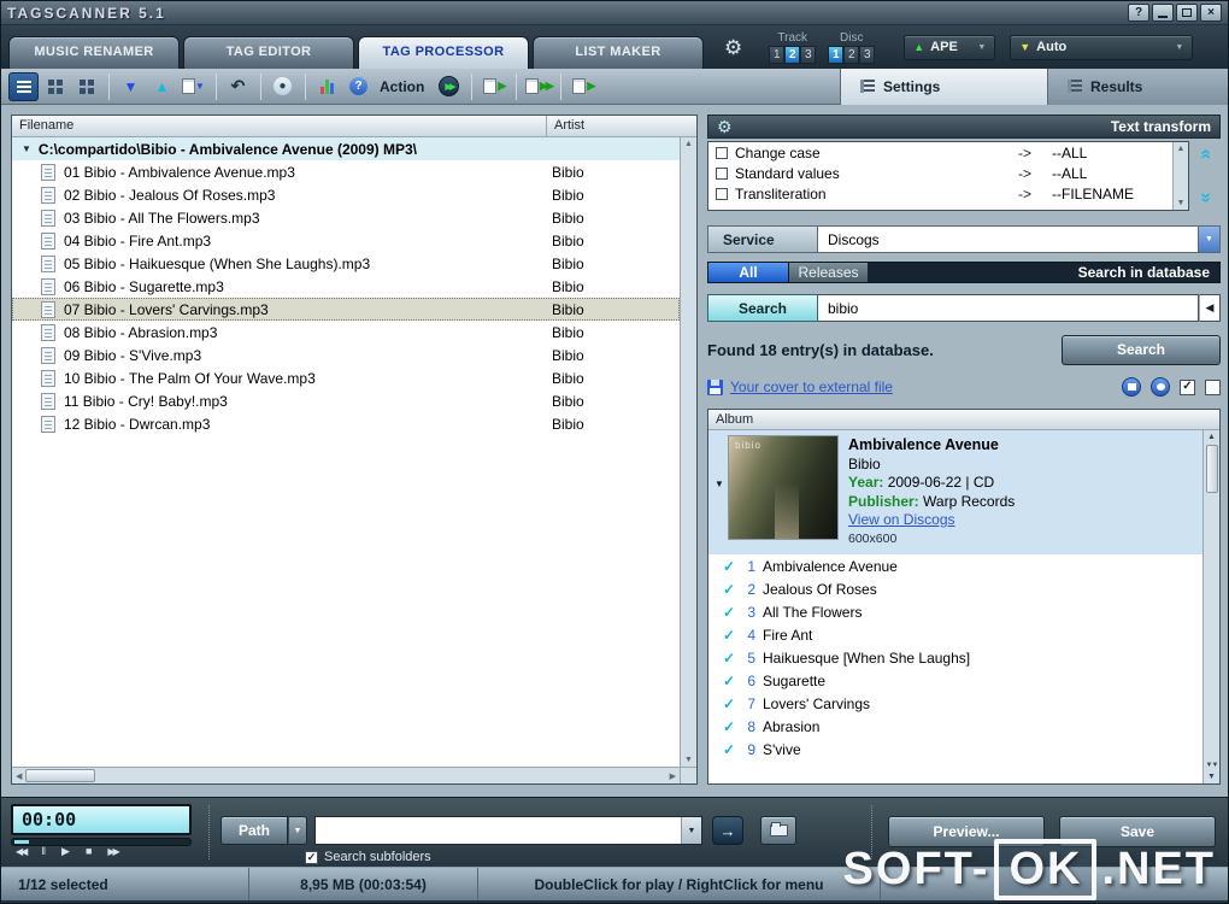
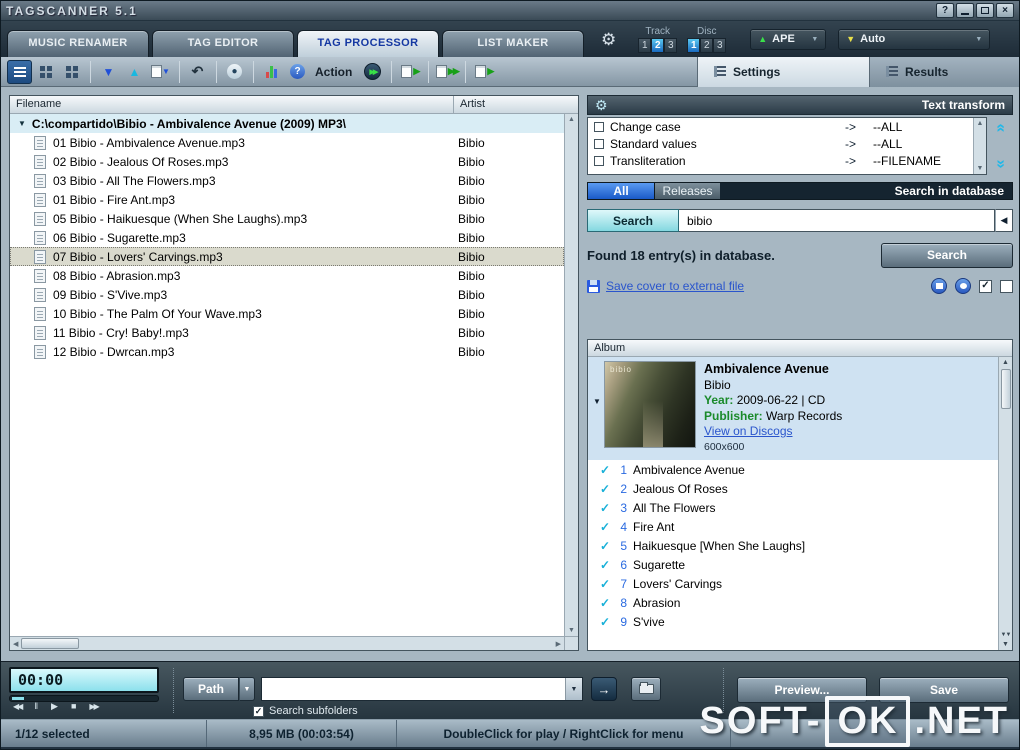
  TAGSCANNER 5.1
  ?
  ×
  MUSIC RENAMER
  TAG EDITOR
  TAG PROCESSOR
  LIST MAKER
  ⚙
  Track
  1
  2
  3
  Disc
  1
  2
  3
  ▲
  APE
  ▼
  Auto
  ▼
  ▲
  ▼
  ↶
  ●
  ?
  Action
  ▶
  ▶▶
  ▶
  Settings
  Results
  Filename
  Artist
  ▼
  C:\compartido\Bibio - Ambivalence Avenue (2009) MP3\
  01 Bibio - Ambivalence Avenue.mp3
  Bibio
  02 Bibio - Jealous Of Roses.mp3
  Bibio
  03 Bibio - All The Flowers.mp3
  Bibio
- 04 Bibio - Fire Ant.mp3
+ 01 Bibio - Fire Ant.mp3
  Bibio
  05 Bibio - Haikuesque (When She Laughs).mp3
  Bibio
  06 Bibio - Sugarette.mp3
  Bibio
  07 Bibio - Lovers' Carvings.mp3
  Bibio
  08 Bibio - Abrasion.mp3
  Bibio
  09 Bibio - S'Vive.mp3
  Bibio
  10 Bibio - The Palm Of Your Wave.mp3
  Bibio
  11 Bibio - Cry! Baby!.mp3
  Bibio
  12 Bibio - Dwrcan.mp3
  Bibio
  ⚙
  Text transform
  Change case
  ->
  --ALL
  Standard values
  ->
  --ALL
  Transliteration
  ->
  --FILENAME
- Service
- Discogs
  All
  Releases
  Search in database
  Search
  bibio
  ◀
  Found 18 entry(s) in database.
  Search
- Your cover to external file
+ Save cover to external file
  ✓
  Album
  ▼
  bibio
  Ambivalence Avenue
  Bibio
  Year: 2009-06-22 | CD
  Publisher: Warp Records
  View on Discogs
  600x600
  ✓
  1
  Ambivalence Avenue
  ✓
  2
  Jealous Of Roses
  ✓
  3
  All The Flowers
  ✓
  4
  Fire Ant
  ✓
  5
  Haikuesque [When She Laughs]
  ✓
  6
  Sugarette
  ✓
  7
  Lovers' Carvings
  ✓
  8
  Abrasion
  ✓
  9
  S'vive
  00:00
  ◀◀
  ‖
  ▶
  ■
  ▶▶
  Path
  →
  ✓
  Search subfolders
  Preview...
  Save
  1/12 selected
  8,95 MB (00:03:54)
  DoubleClick for play / RightClick for menu
  SOFT-
  OK
  .NET
